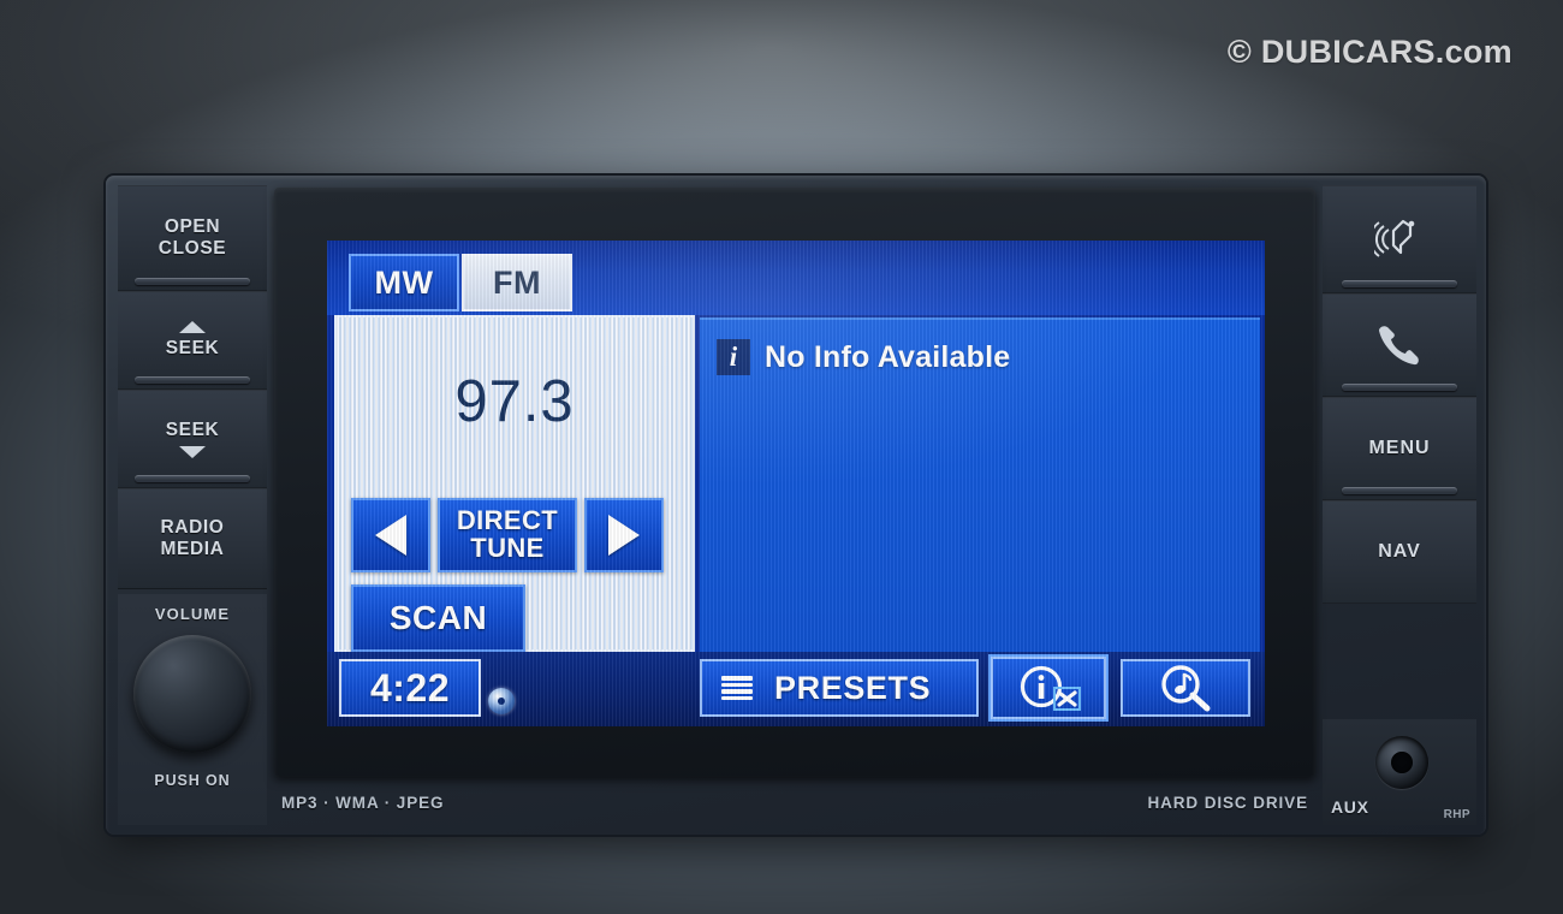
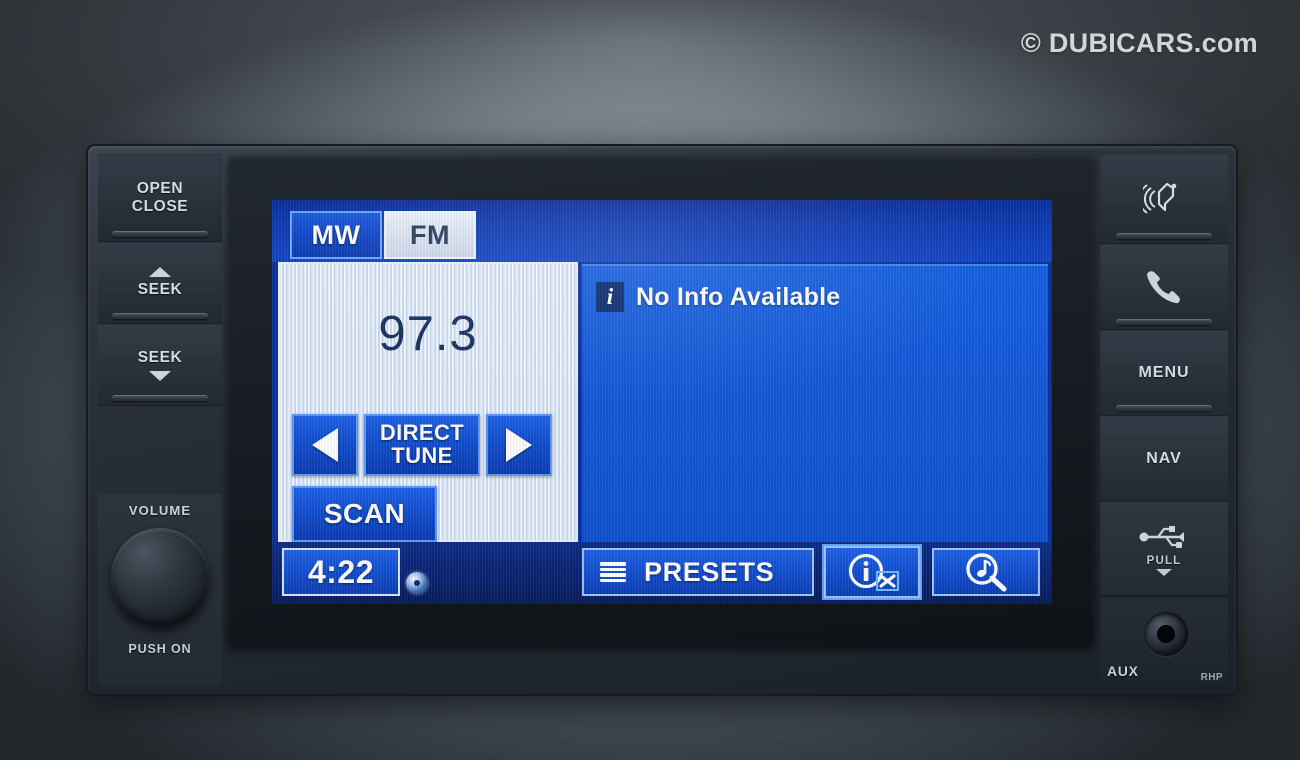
  © DUBICARS.com
  OPEN
  CLOSE
  SEEK
  SEEK
- RADIO
- MEDIA
  VOLUME
  PUSH ON
  MENU
  NAV
+ PULL
  AUX
  RHP
- MP3 · WMA · JPEG
- HARD DISC DRIVE
